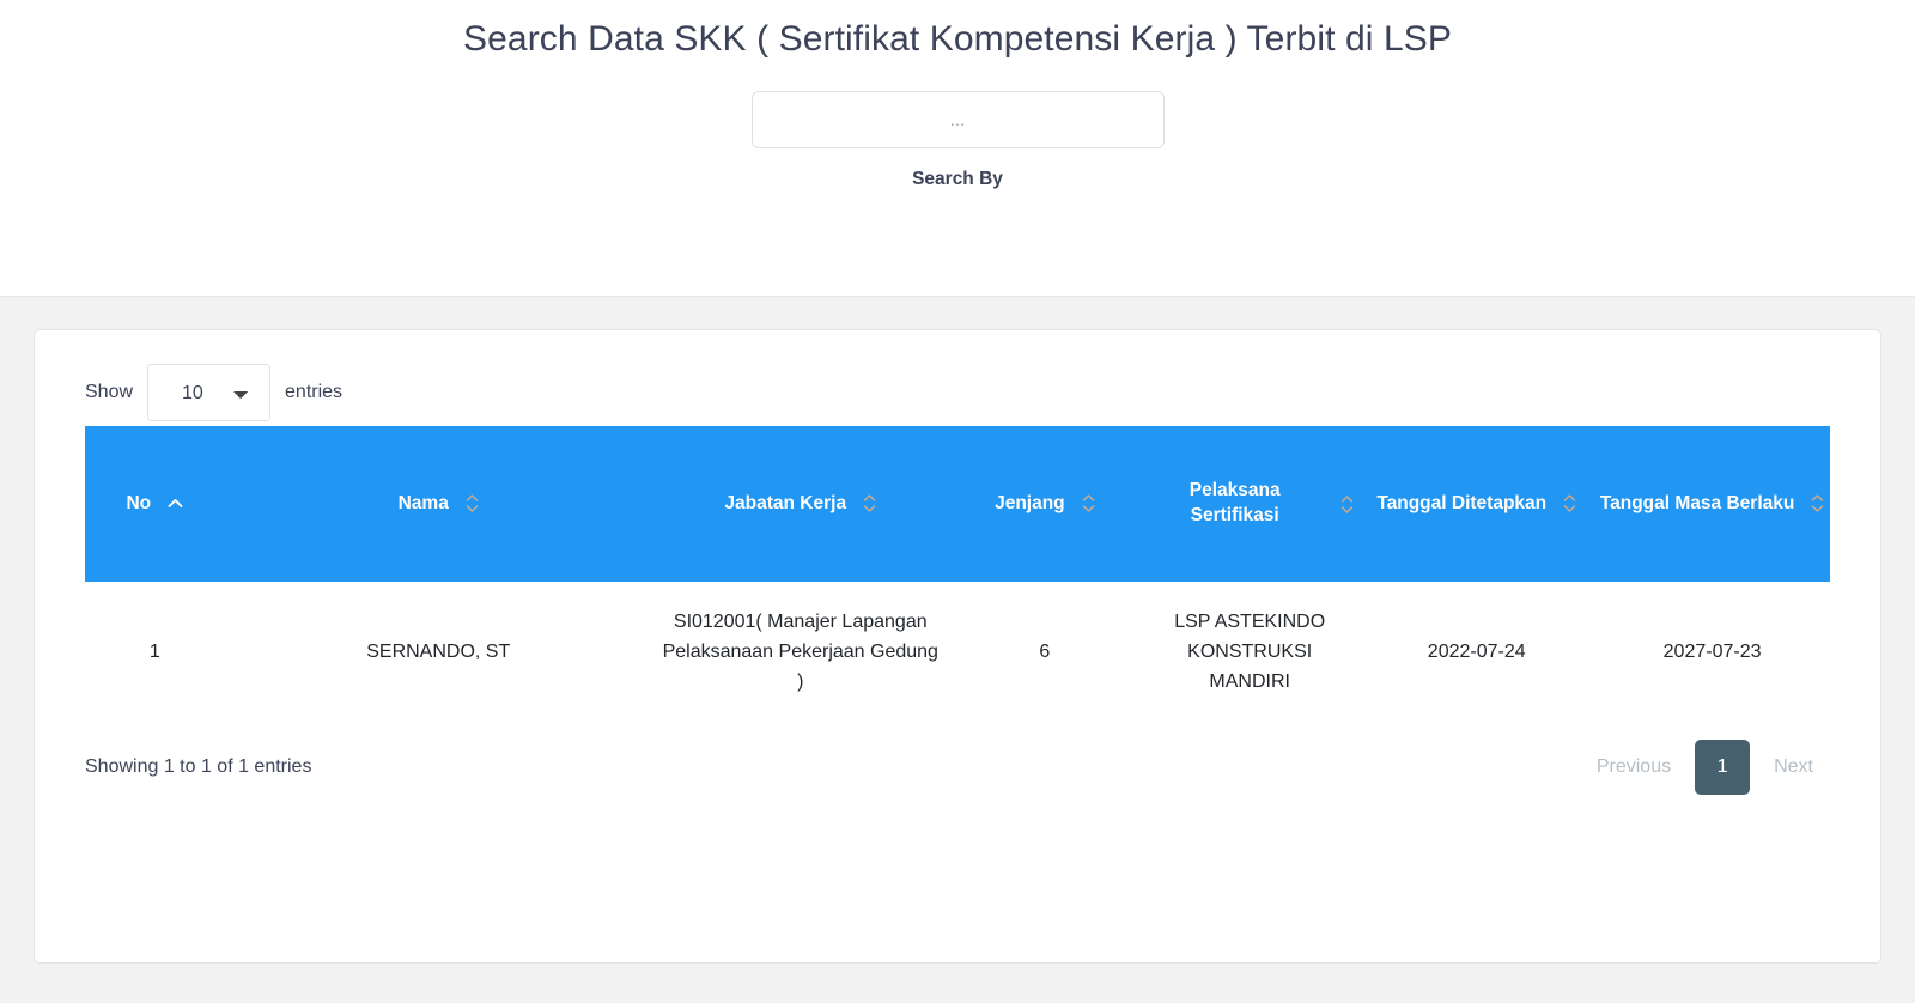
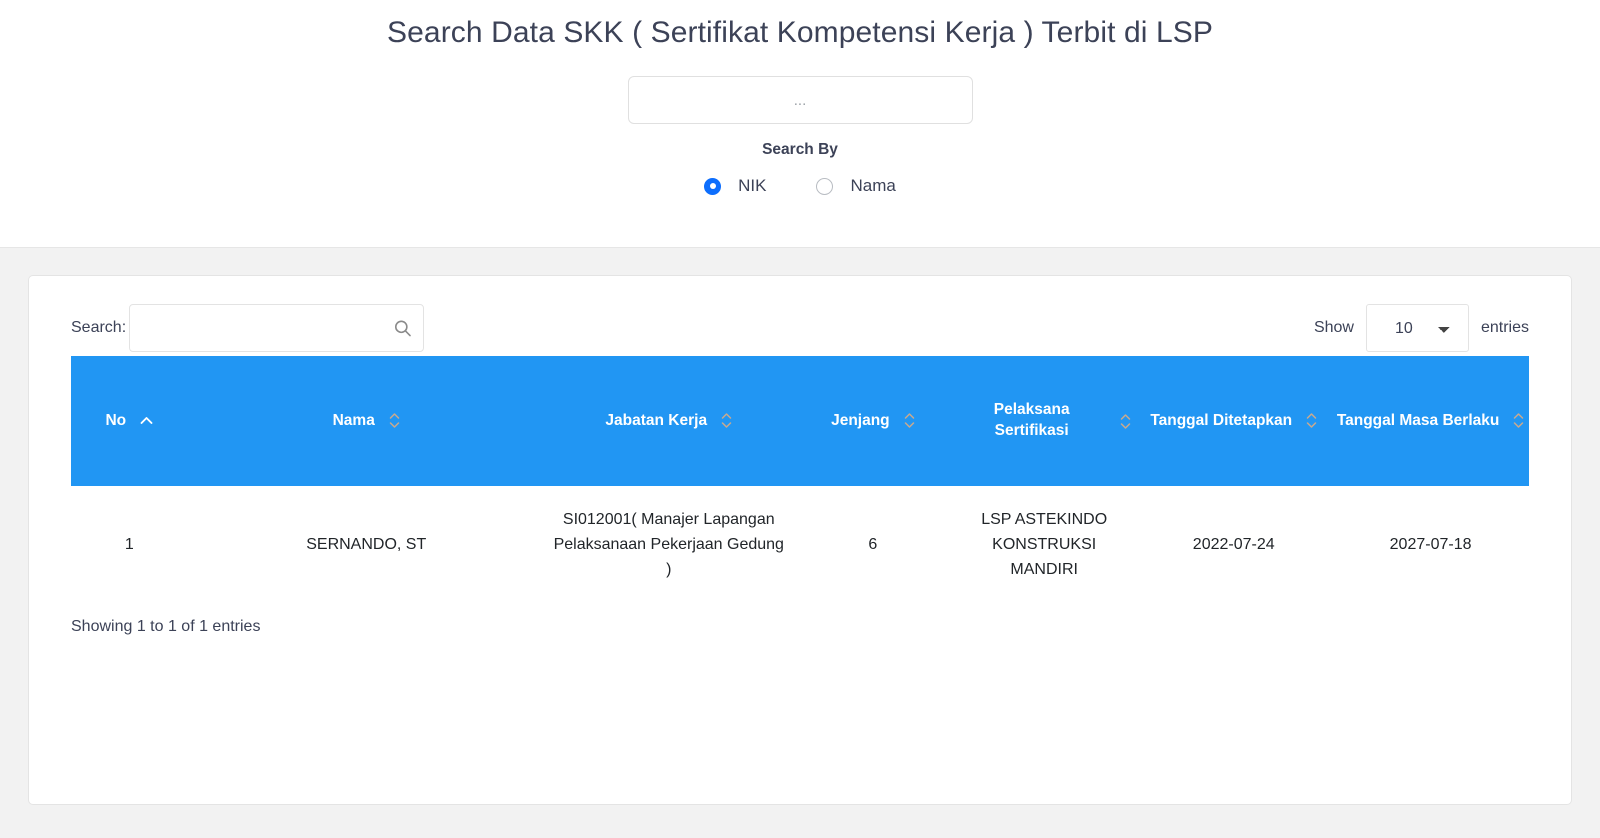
  Search Data SKK ( Sertifikat Kompetensi Kerja ) Terbit di LSP
  ...
  Search By
+ NIK
+ Nama
+ Search:
  Show
  10
  entries
  No	Nama	Jabatan Kerja	Jenjang	Pelaksana Sertifikasi	Tanggal Ditetapkan	Tanggal Masa Berlaku
- 1	SERNANDO, ST	SI012001( Manajer Lapangan Pelaksanaan Pekerjaan Gedung )	6	LSP ASTEKINDO KONSTRUKSI MANDIRI	2022-07-24	2027-07-23
+ 1	SERNANDO, ST	SI012001( Manajer Lapangan Pelaksanaan Pekerjaan Gedung )	6	LSP ASTEKINDO KONSTRUKSI MANDIRI	2022-07-24	2027-07-18
  Showing 1 to 1 of 1 entries
- Previous
- 1
- Next
